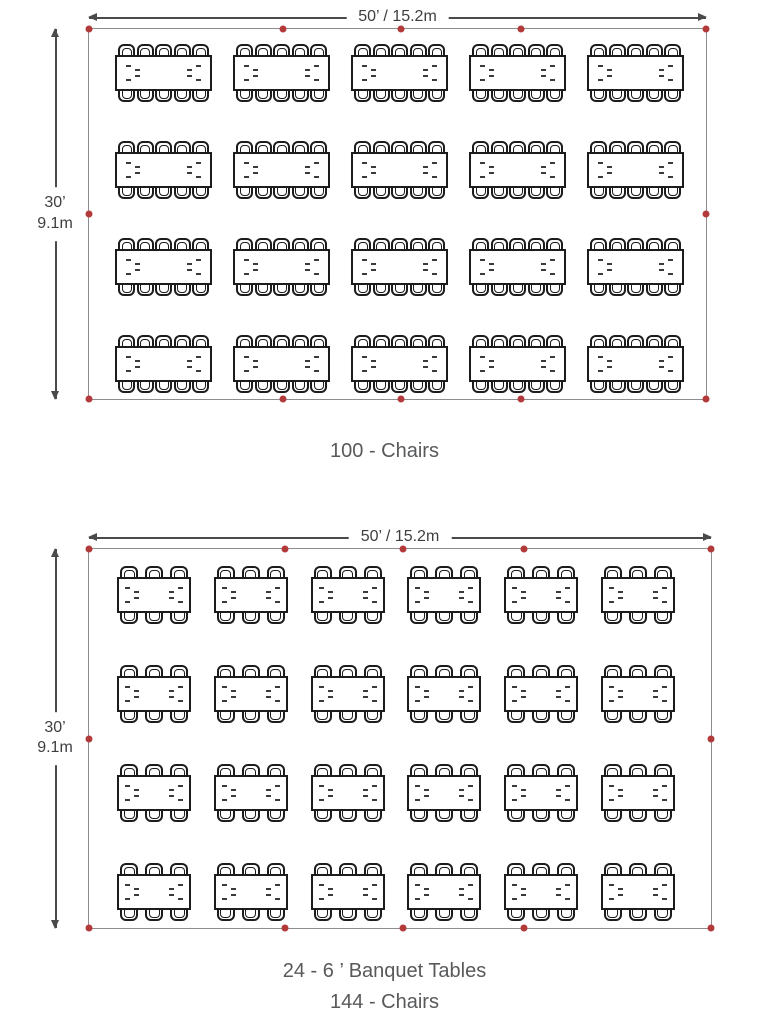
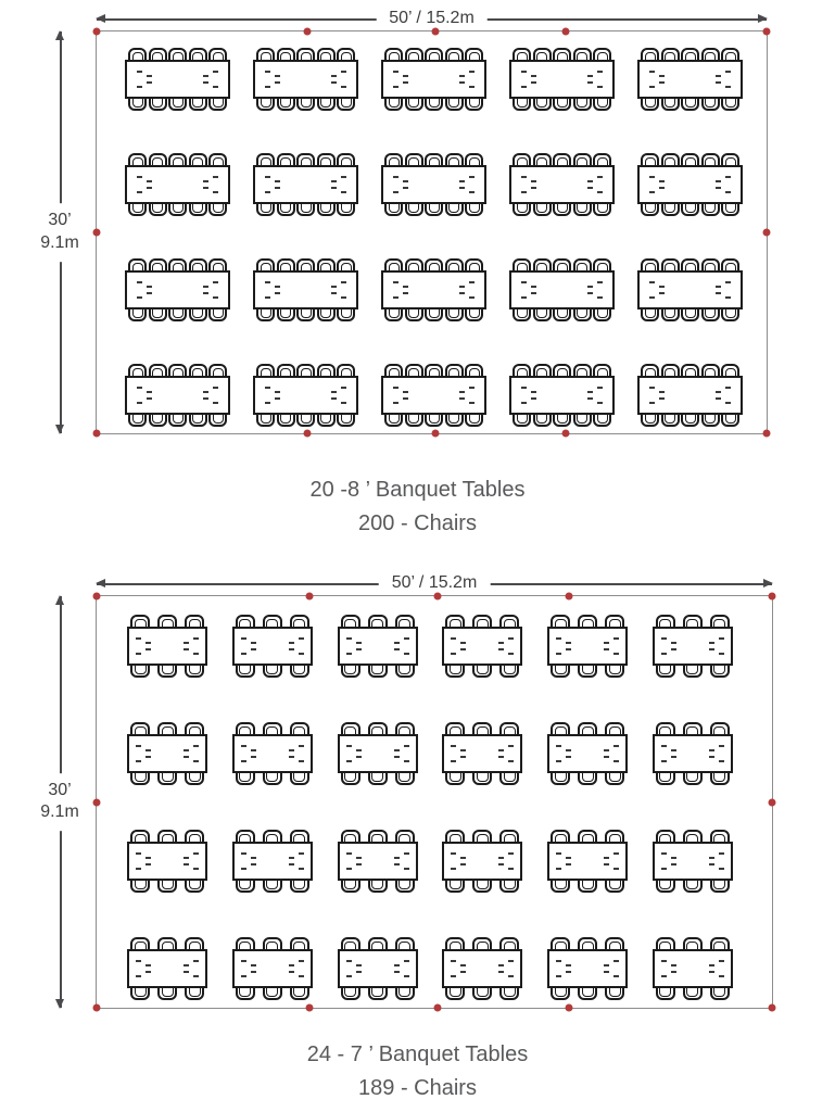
  50’ / 15.2m
  30’
  9.1m
+ 20 -8 ’ Banquet Tables
- 100 - Chairs
+ 200 - Chairs
  50’ / 15.2m
  30’
  9.1m
- 24 - 6 ’ Banquet Tables
+ 24 - 7 ’ Banquet Tables
- 144 - Chairs
+ 189 - Chairs
